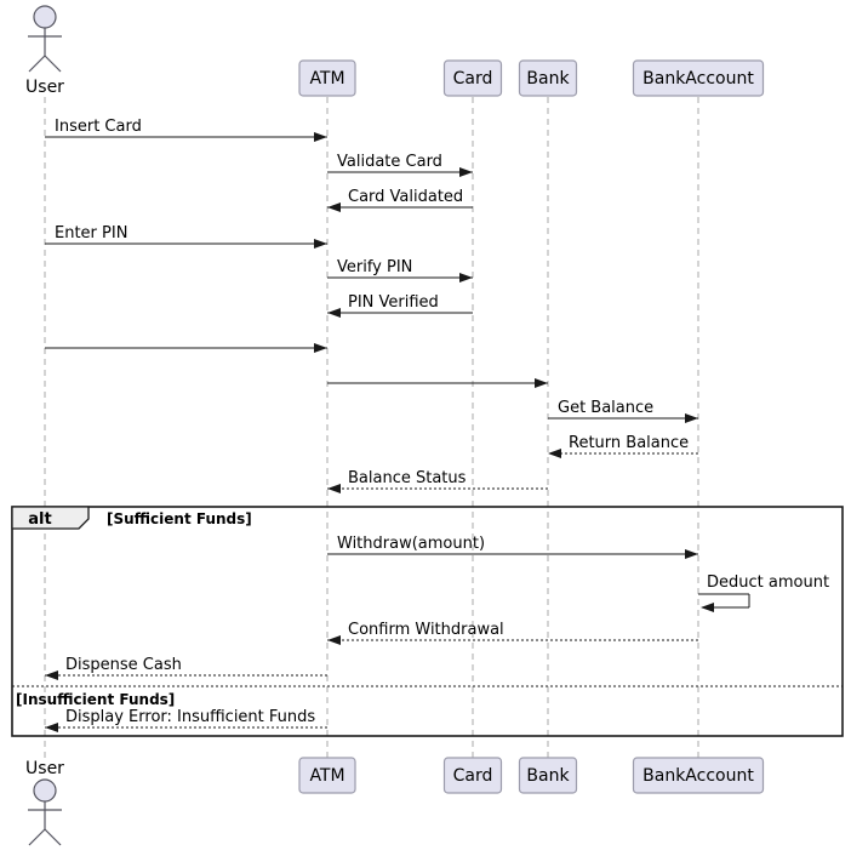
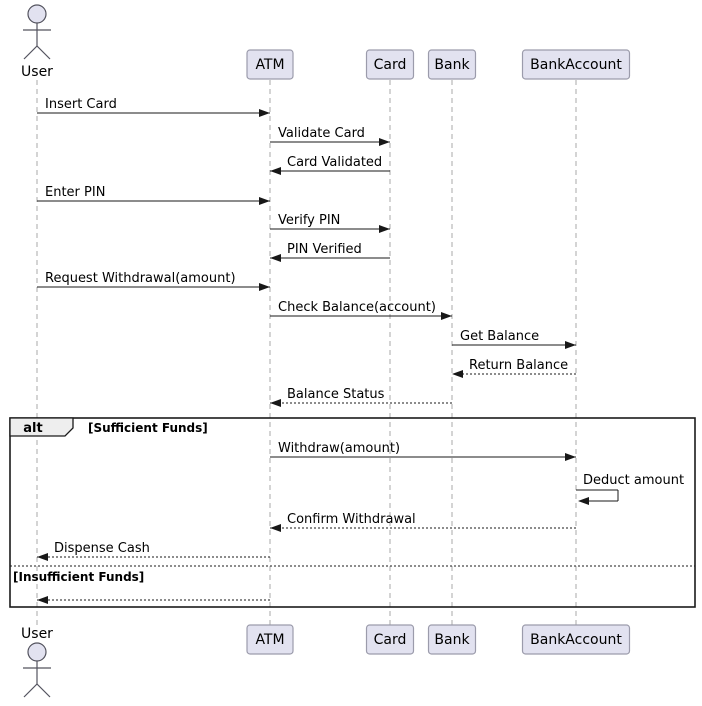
  User
  User
  ATM
  ATM
  Card
  Card
  Bank
  Bank
  BankAccount
  BankAccount
  alt
  [Sufficient Funds]
  [Insufficient Funds]
  Insert Card
  Validate Card
  Card Validated
  Enter PIN
  Verify PIN
  PIN Verified
+ Request Withdrawal(amount)
+ Check Balance(account)
  Get Balance
  Return Balance
  Balance Status
  Withdraw(amount)
  Deduct amount
  Confirm Withdrawal
  Dispense Cash
- Display Error: Insufficient Funds
